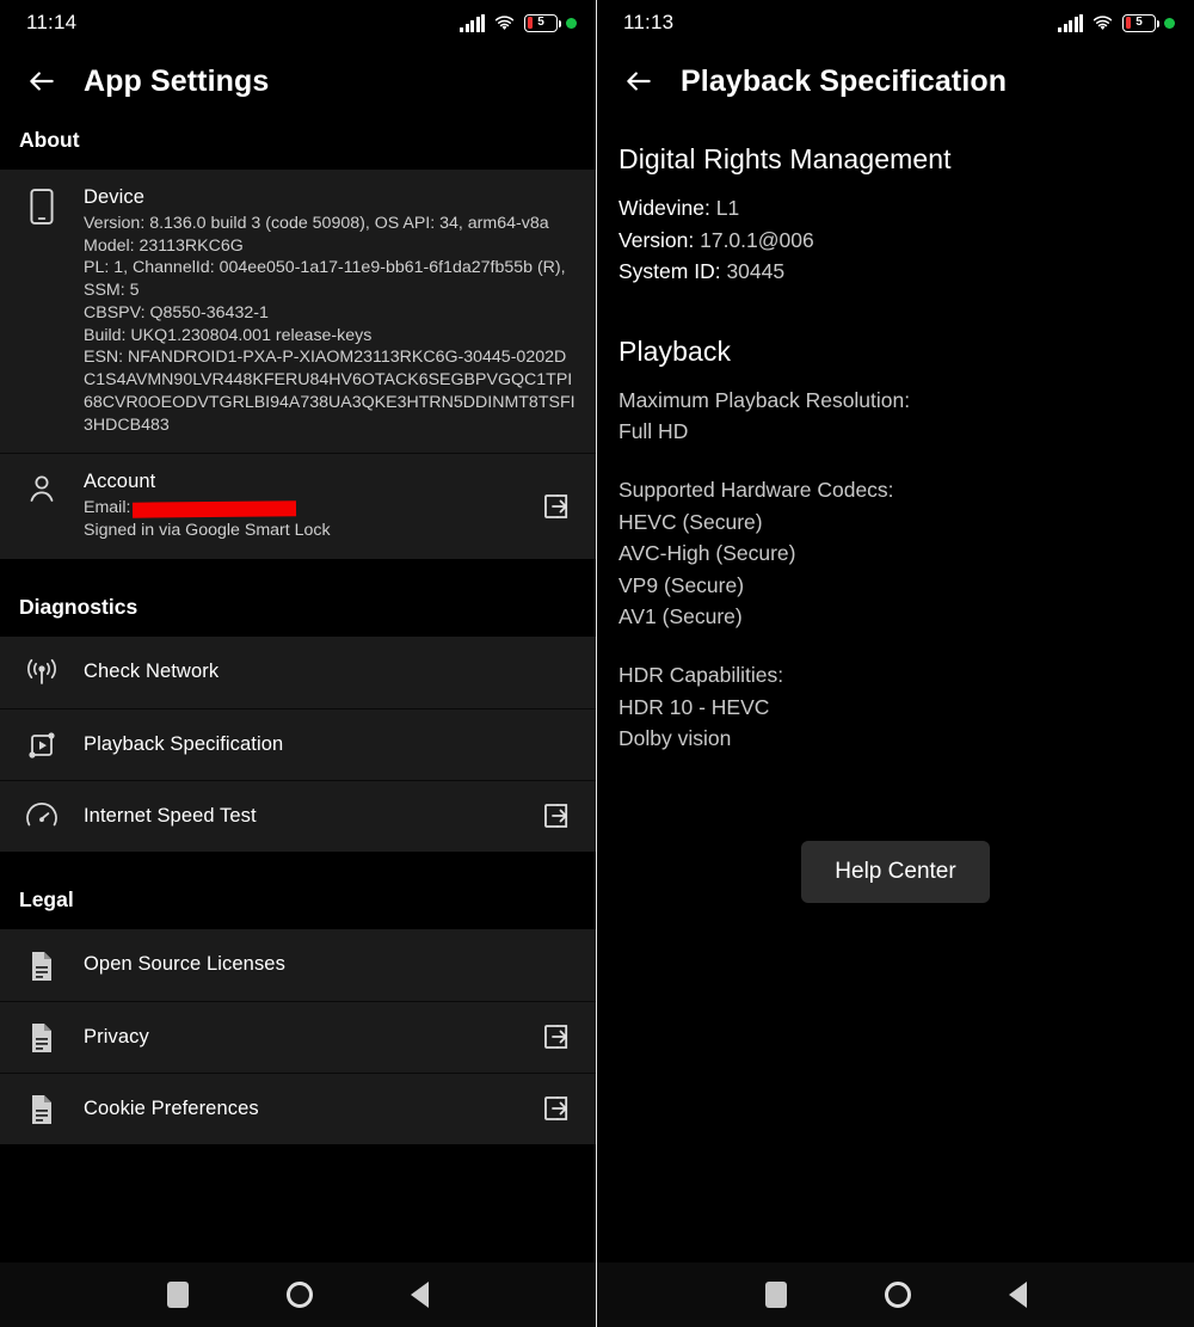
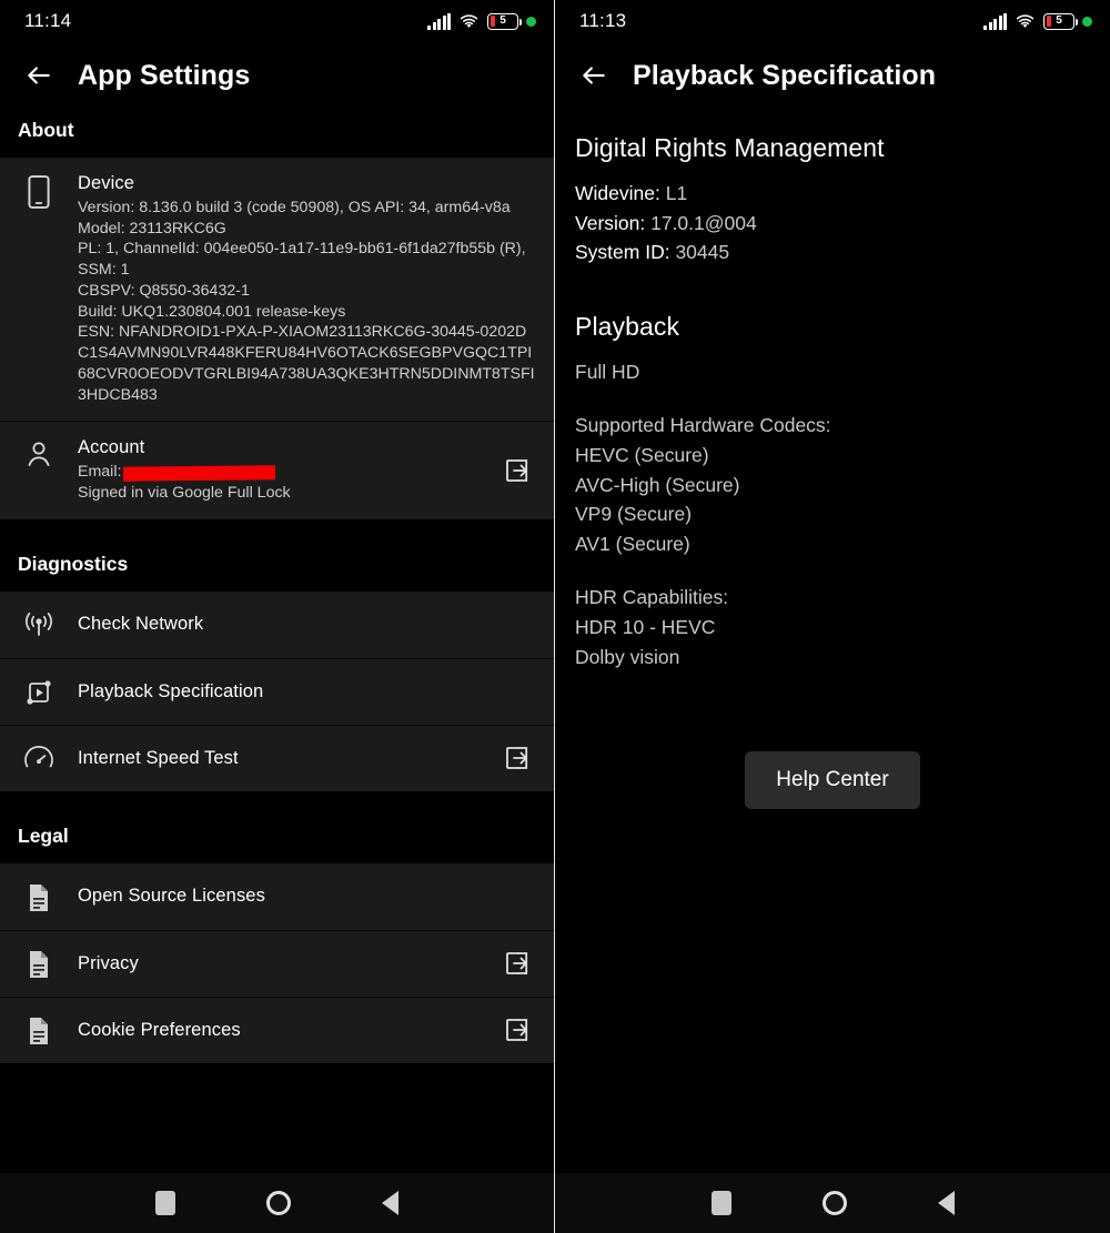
  11:14
  5
  App Settings
  About
  Device
  Version: 8.136.0 build 3 (code 50908), OS API: 34, arm64-v8a
  Model: 23113RKC6G
- PL: 1, ChannelId: 004ee050-1a17-11e9-bb61-6f1da27fb55b (R), SSM: 5
+ PL: 1, ChannelId: 004ee050-1a17-11e9-bb61-6f1da27fb55b (R), SSM: 1
  CBSPV: Q8550-36432-1
  Build: UKQ1.230804.001 release-keys
  ESN: NFANDROID1-PXA-P-XIAOM23113RKC6G-30445-0202DC1S4AVMN90LVR448KFERU84HV6OTACK6SEGBPVGQC1TPI68CVR0OEODVTGRLBI94A738UA3QKE3HTRN5DDINMT8TSFI3HDCB483
  Account
  Email:
- Signed in via Google Smart Lock
+ Signed in via Google Full Lock
  Diagnostics
  Check Network
  Playback Specification
  Internet Speed Test
  Legal
  Open Source Licenses
  Privacy
  Cookie Preferences
  11:13
  5
  Playback Specification
  Digital Rights Management
  Widevine: L1
- Version: 17.0.1@006
+ Version: 17.0.1@004
  System ID: 30445
  Playback
- Maximum Playback Resolution:
  Full HD
  Supported Hardware Codecs:
  HEVC (Secure)
  AVC-High (Secure)
  VP9 (Secure)
  AV1 (Secure)
  HDR Capabilities:
  HDR 10 - HEVC
  Dolby vision
  Help Center
